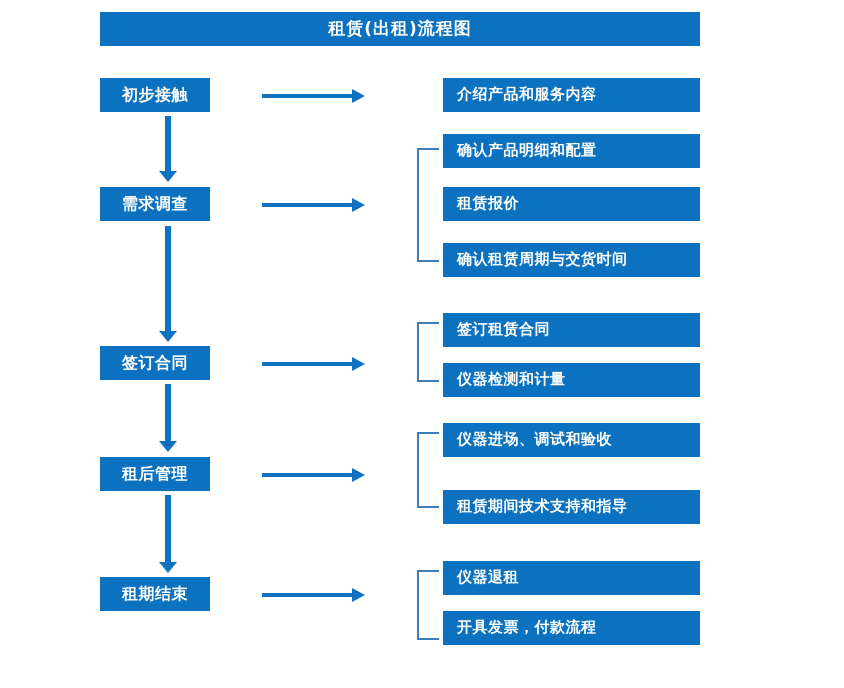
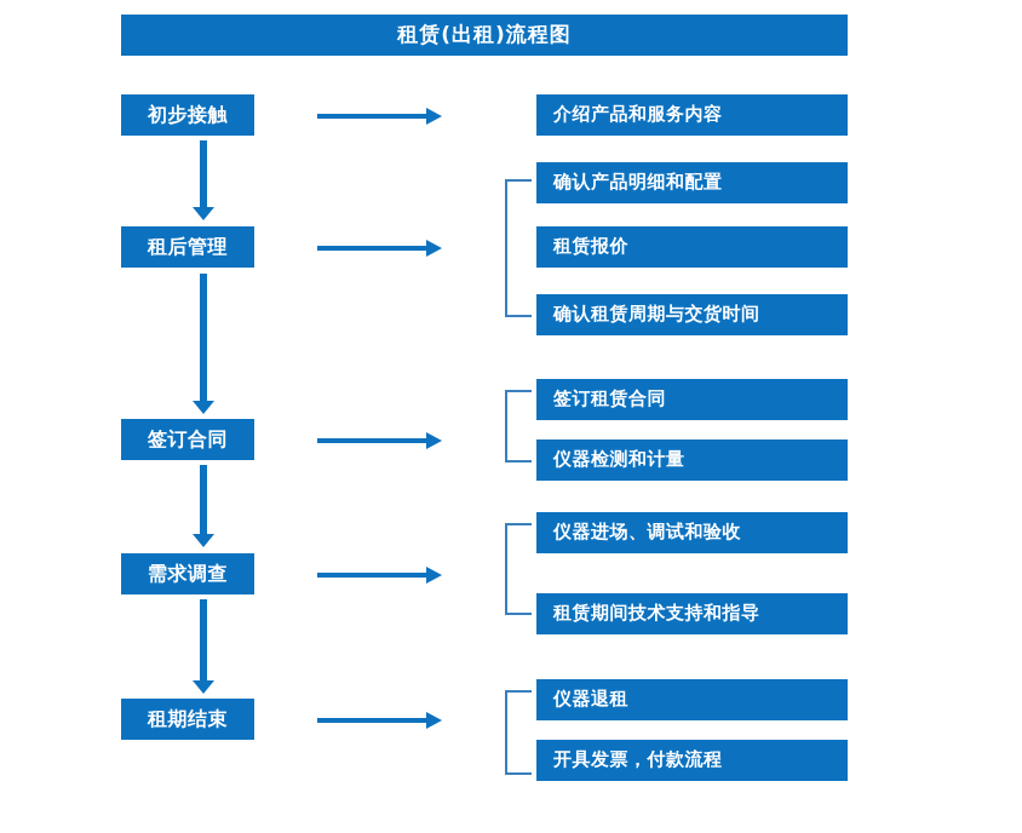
  租赁(出租)流程图
  初步接触
- 需求调查
+ 租后管理
  签订合同
- 租后管理
+ 需求调查
  租期结束
  介绍产品和服务内容
  确认产品明细和配置
  租赁报价
  确认租赁周期与交货时间
  签订租赁合同
  仪器检测和计量
  仪器进场、调试和验收
  租赁期间技术支持和指导
  仪器退租
  开具发票，付款流程
